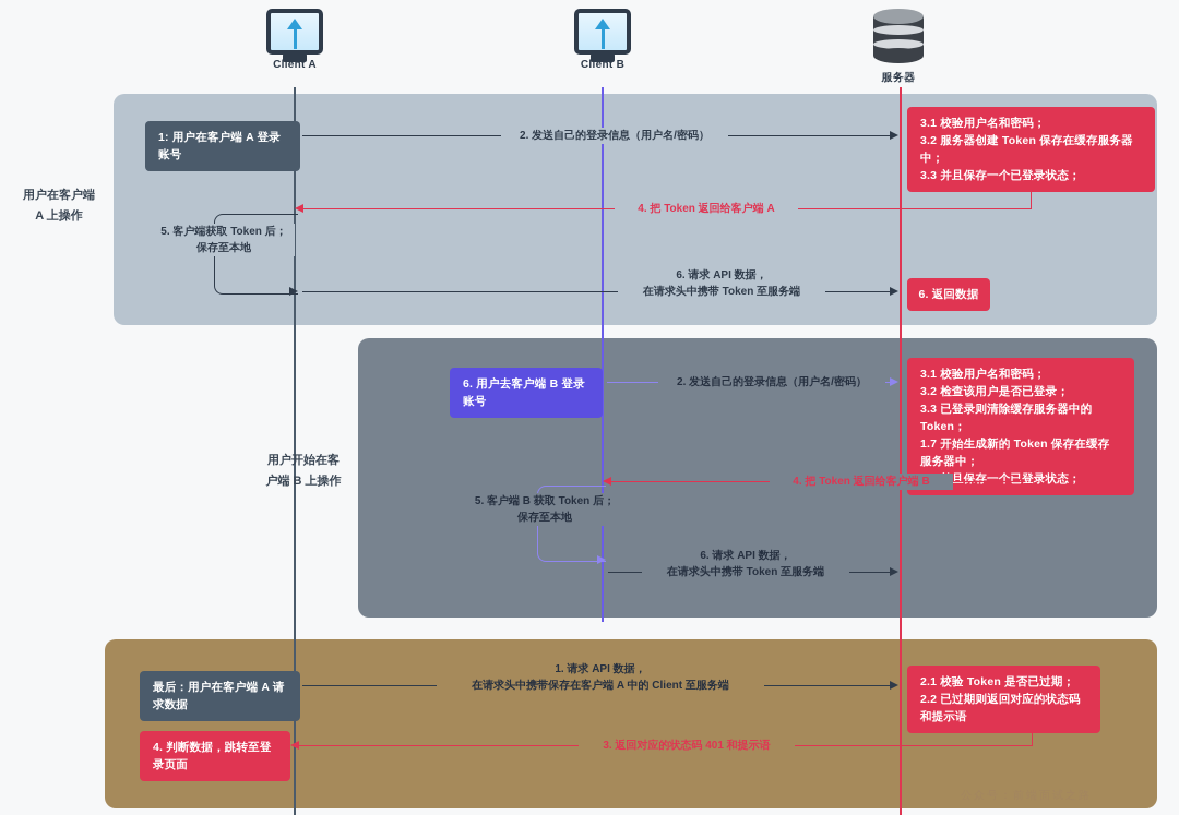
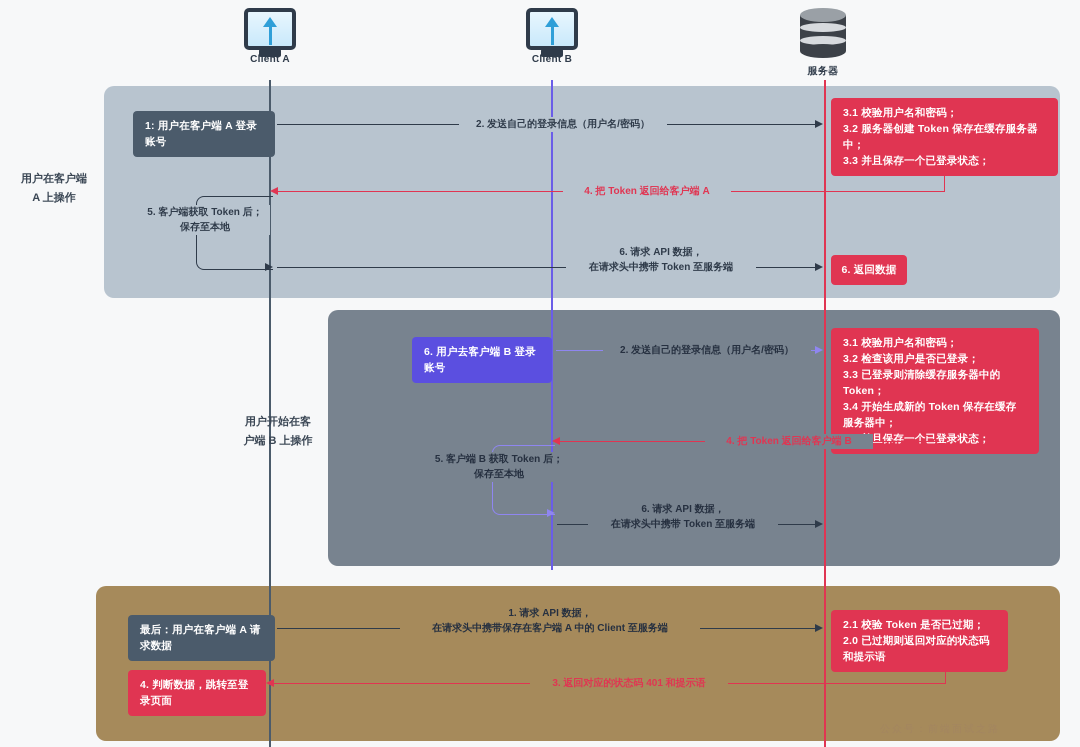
  Client A
  Client B
  服务器
  用户在客户端
  A 上操作
  1: 用户在客户端 A 登录账号
  2. 发送自己的登录信息（用户名/密码）
  3.1 校验用户名和密码；
  3.2 服务器创建 Token 保存在缓存服务器中；
  3.3 并且保存一个已登录状态；
  4. 把 Token 返回给客户端 A
  5. 客户端获取 Token 后；
  保存至本地
  6. 请求 API 数据，
  在请求头中携带 Token 至服务端
  6. 返回数据
  用户开始在客
  户端 B 上操作
  6. 用户去客户端 B 登录账号
  2. 发送自己的登录信息（用户名/密码）
  3.1 校验用户名和密码；
  3.2 检查该用户是否已登录；
  3.3 已登录则清除缓存服务器中的 Token；
- 1.7 开始生成新的 Token 保存在缓存服务器中；
+ 3.4 开始生成新的 Token 保存在缓存服务器中；
  且保存一个已登录状态；
  4. 把 Token 返回给客户端 B
  5. 客户端 B 获取 Token 后；
  保存至本地
  6. 请求 API 数据，
  在请求头中携带 Token 至服务端
  最后：用户在客户端 A 请求数据
  1. 请求 API 数据，
  在请求头中携带保存在客户端 A 中的 Client 至服务端
  2.1 校验 Token 是否已过期；
- 2.2 已过期则返回对应的状态码和提示语
+ 2.0 已过期则返回对应的状态码和提示语
  3. 返回对应的状态码 401 和提示语
  4. 判断数据，跳转至登录页面
